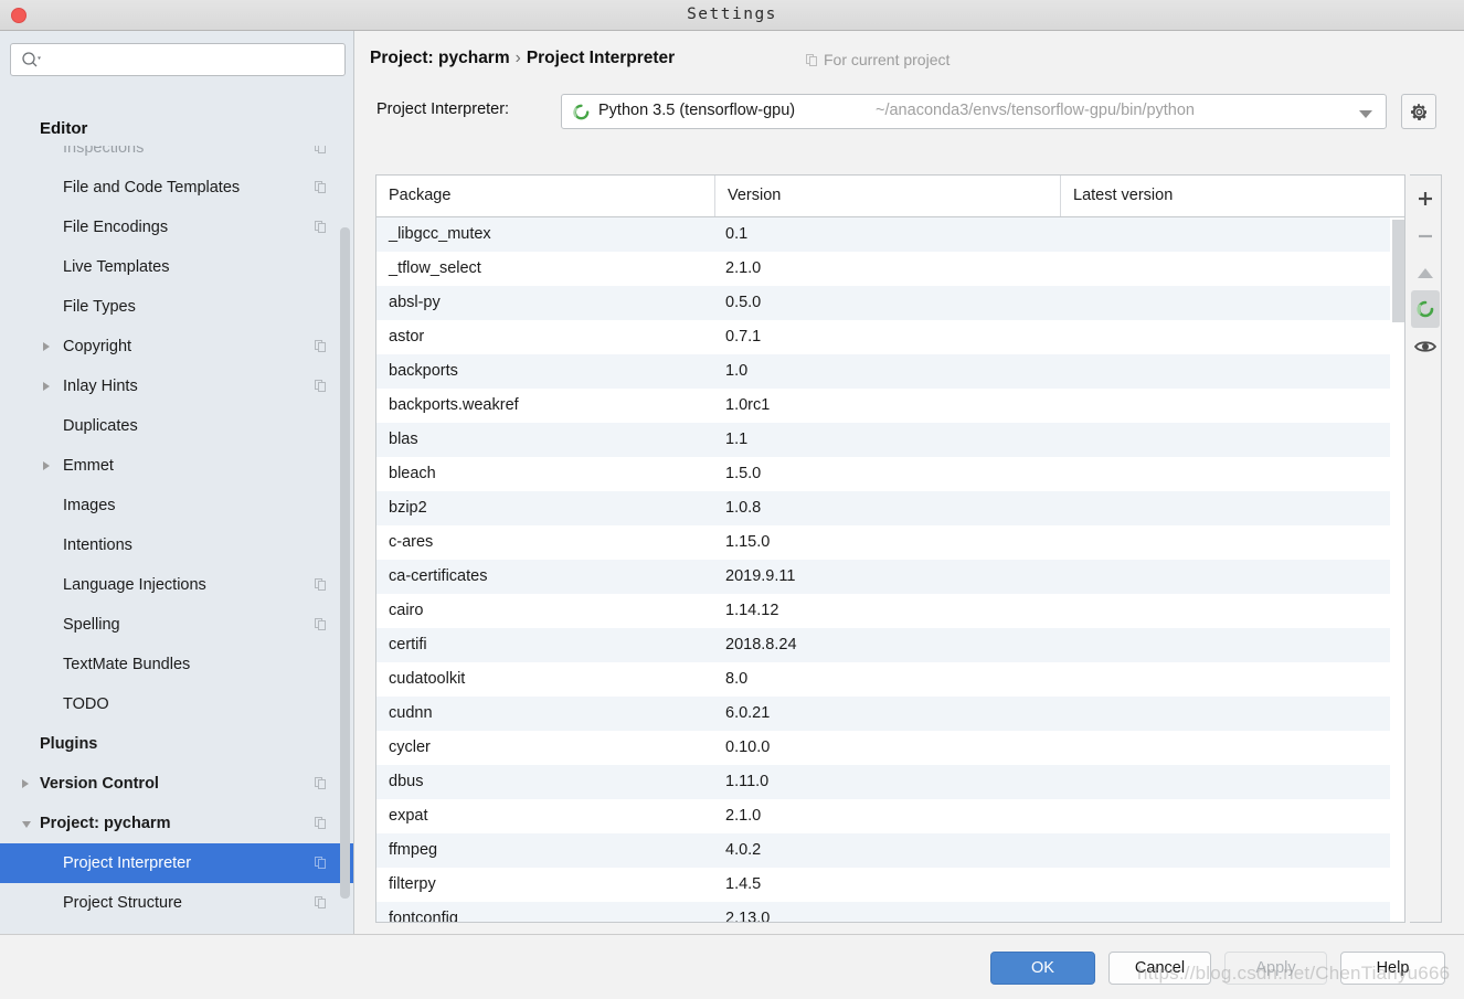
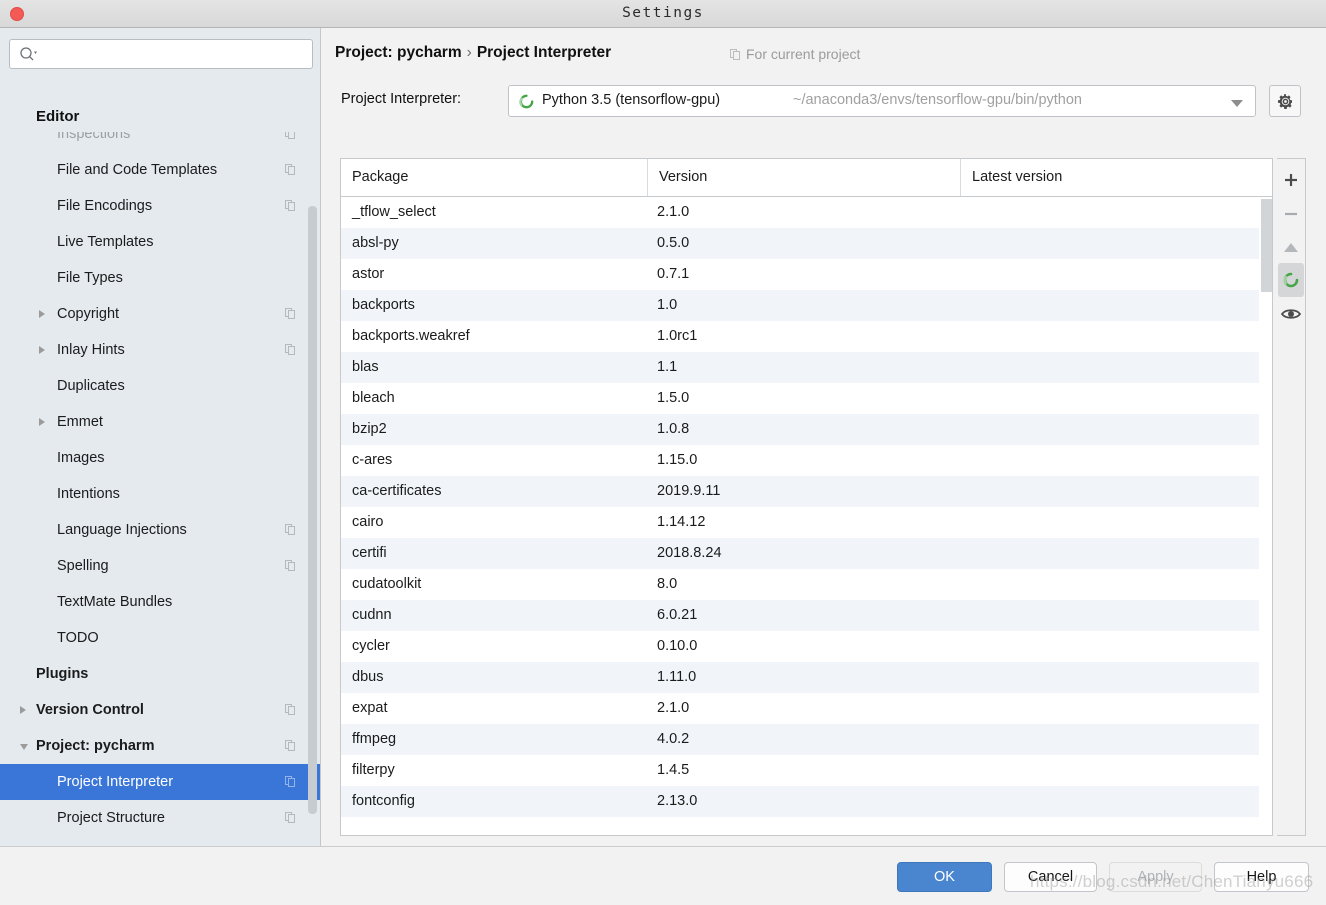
  Settings
  Inspections
  File and Code Templates
  File Encodings
  Live Templates
  File Types
  Copyright
  Inlay Hints
  Duplicates
  Emmet
  Images
  Intentions
  Language Injections
  Spelling
  TextMate Bundles
  TODO
  Plugins
  Version Control
  Project: pycharm
  Project Interpreter
  Project Structure
  Editor
  Project: pycharm › Project Interpreter
  For current project
  Project Interpreter:
  Python 3.5 (tensorflow-gpu)
  ~/anaconda3/envs/tensorflow-gpu/bin/python
  Package
  Version
  Latest version
- _libgcc_mutex
- 0.1
  _tflow_select
  2.1.0
  absl-py
  0.5.0
  astor
  0.7.1
  backports
  1.0
  backports.weakref
  1.0rc1
  blas
  1.1
  bleach
  1.5.0
  bzip2
  1.0.8
  c-ares
  1.15.0
  ca-certificates
  2019.9.11
  cairo
  1.14.12
  certifi
  2018.8.24
  cudatoolkit
  8.0
  cudnn
  6.0.21
  cycler
  0.10.0
  dbus
  1.11.0
  expat
  2.1.0
  ffmpeg
  4.0.2
  filterpy
  1.4.5
  fontconfig
  2.13.0
  OK
  Cancel
  Apply
  Help
  https://blog.csdn.net/ChenTianyu666
